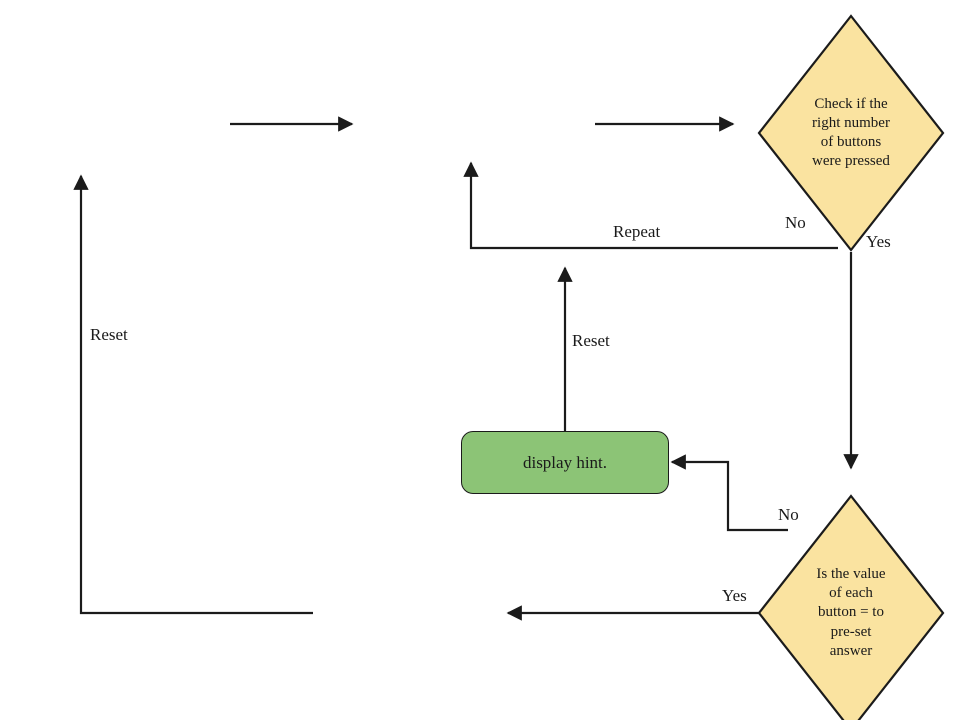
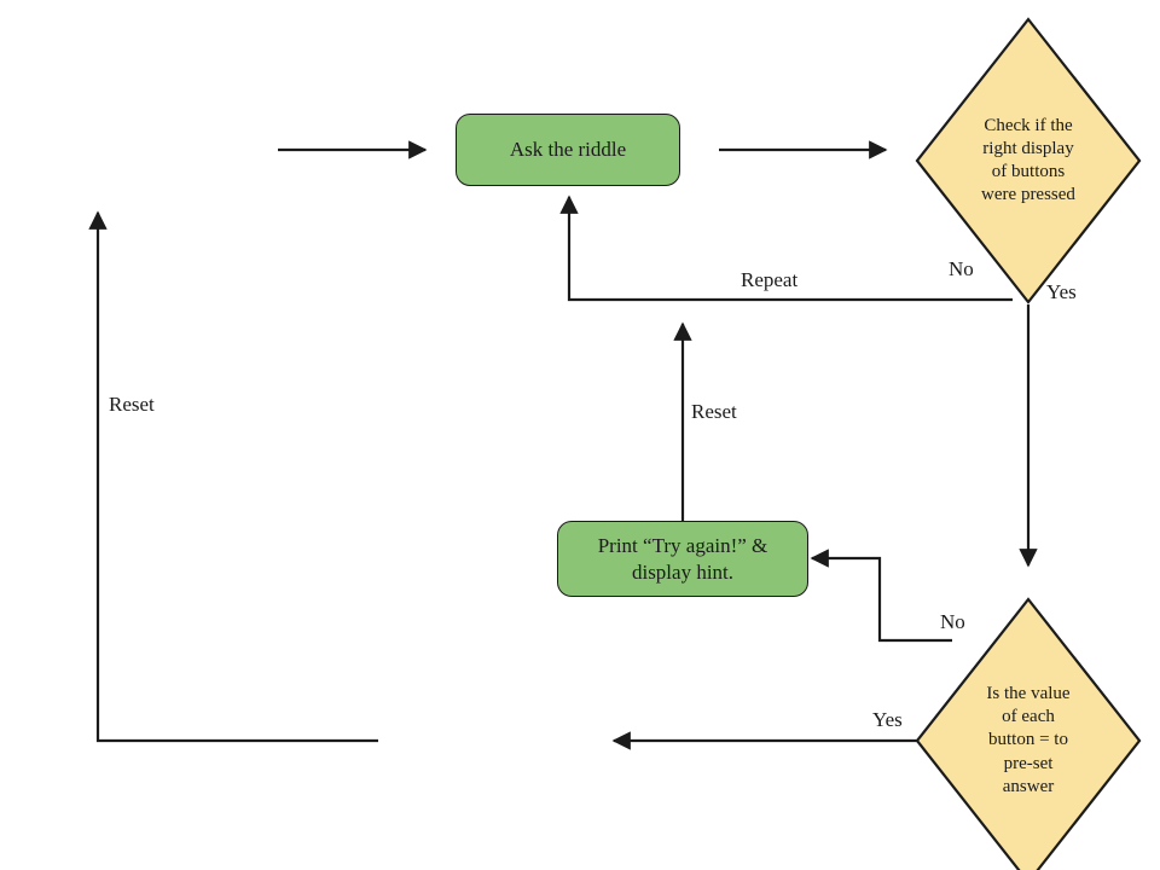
+ Ask the riddle
- Check if the right number of buttons were pressed
+ Check if the right display of buttons were pressed
  Is the value of each button = to pre-set answer
+ Print “Try again!” &
  display hint.
  Repeat
  No
  Yes
  Reset
  Reset
  No
  Yes
